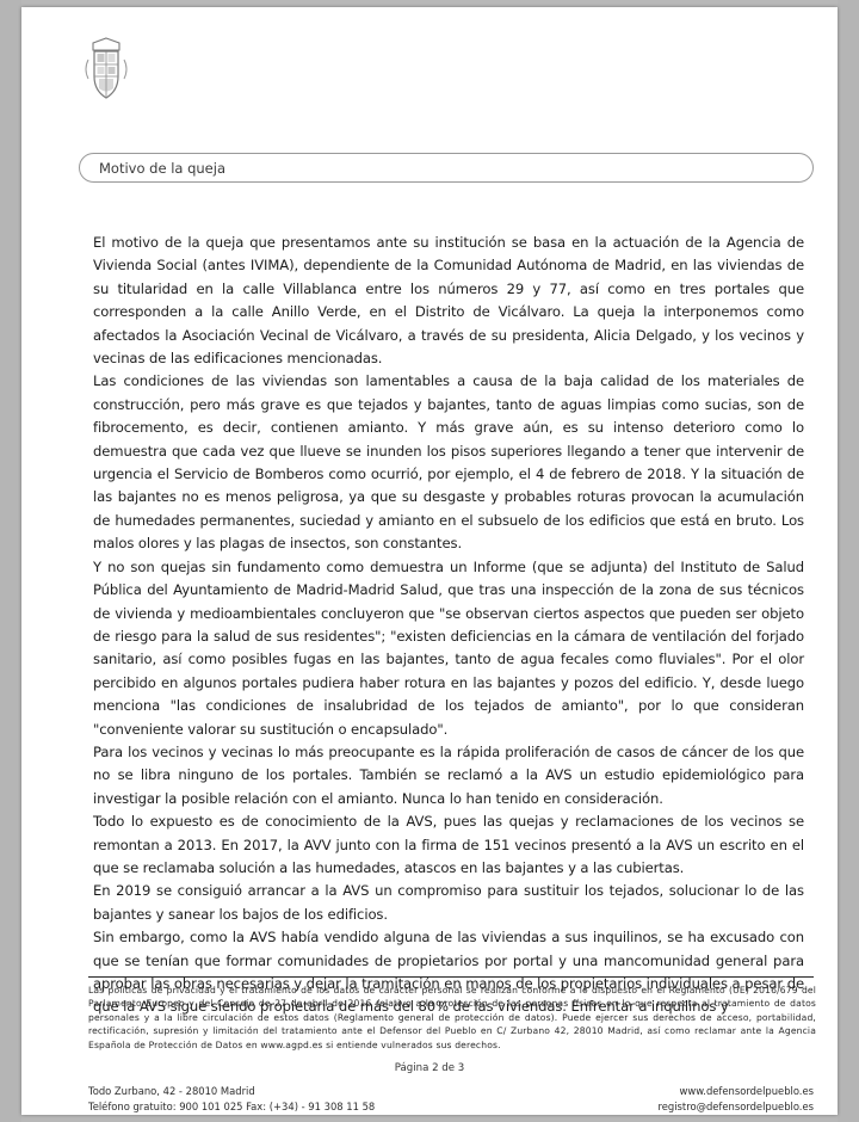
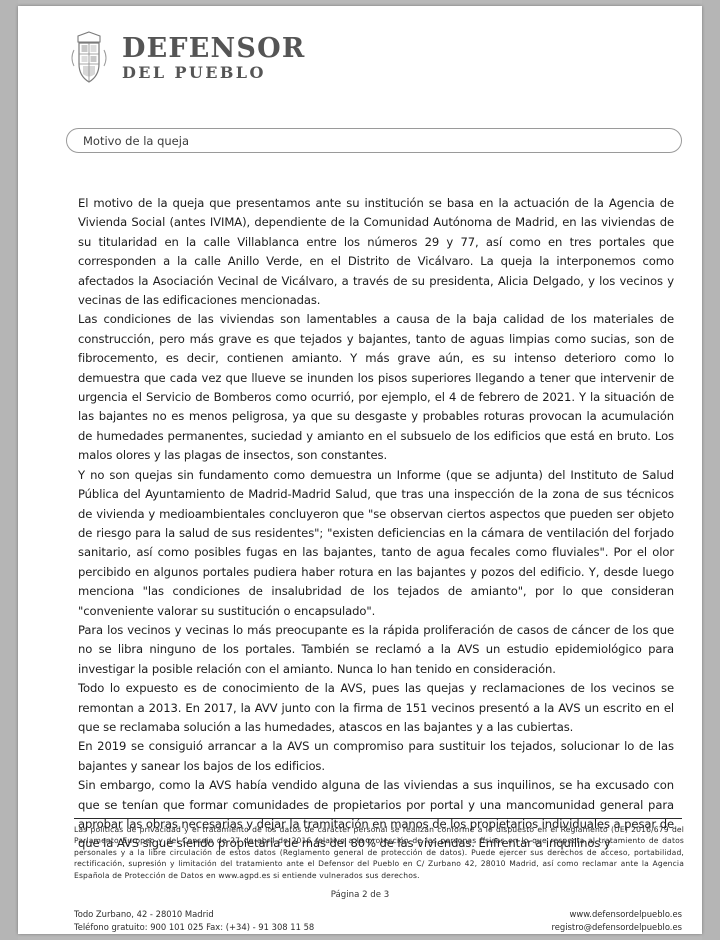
+ DEFENSOR
+ DEL PUEBLO
  Motivo de la queja
  El motivo de la queja que presentamos ante su institución se basa en la actuación de la Agencia de Vivienda Social (antes IVIMA), dependiente de la Comunidad Autónoma de Madrid, en las viviendas de su titularidad en la calle Villablanca entre los números 29 y 77, así como en tres portales que corresponden a la calle Anillo Verde, en el Distrito de Vicálvaro. La queja la interponemos como afectados la Asociación Vecinal de Vicálvaro, a través de su presidenta, Alicia Delgado, y los vecinos y vecinas de las edificaciones mencionadas.
- Las condiciones de las viviendas son lamentables a causa de la baja calidad de los materiales de construcción, pero más grave es que tejados y bajantes, tanto de aguas limpias como sucias, son de fibrocemento, es decir, contienen amianto. Y más grave aún, es su intenso deterioro como lo demuestra que cada vez que llueve se inunden los pisos superiores llegando a tener que intervenir de urgencia el Servicio de Bomberos como ocurrió, por ejemplo, el 4 de febrero de 2018. Y la situación de las bajantes no es menos peligrosa, ya que su desgaste y probables roturas provocan la acumulación de humedades permanentes, suciedad y amianto en el subsuelo de los edificios que está en bruto. Los malos olores y las plagas de insectos, son constantes.
+ Las condiciones de las viviendas son lamentables a causa de la baja calidad de los materiales de construcción, pero más grave es que tejados y bajantes, tanto de aguas limpias como sucias, son de fibrocemento, es decir, contienen amianto. Y más grave aún, es su intenso deterioro como lo demuestra que cada vez que llueve se inunden los pisos superiores llegando a tener que intervenir de urgencia el Servicio de Bomberos como ocurrió, por ejemplo, el 4 de febrero de 2021. Y la situación de las bajantes no es menos peligrosa, ya que su desgaste y probables roturas provocan la acumulación de humedades permanentes, suciedad y amianto en el subsuelo de los edificios que está en bruto. Los malos olores y las plagas de insectos, son constantes.
  Y no son quejas sin fundamento como demuestra un Informe (que se adjunta) del Instituto de Salud Pública del Ayuntamiento de Madrid-Madrid Salud, que tras una inspección de la zona de sus técnicos de vivienda y medioambientales concluyeron que "se observan ciertos aspectos que pueden ser objeto de riesgo para la salud de sus residentes"; "existen deficiencias en la cámara de ventilación del forjado sanitario, así como posibles fugas en las bajantes, tanto de agua fecales como fluviales". Por el olor percibido en algunos portales pudiera haber rotura en las bajantes y pozos del edificio. Y, desde luego menciona "las condiciones de insalubridad de los tejados de amianto", por lo que consideran "conveniente valorar su sustitución o encapsulado".
  Para los vecinos y vecinas lo más preocupante es la rápida proliferación de casos de cáncer de los que no se libra ninguno de los portales. También se reclamó a la AVS un estudio epidemiológico para investigar la posible relación con el amianto. Nunca lo han tenido en consideración.
  Todo lo expuesto es de conocimiento de la AVS, pues las quejas y reclamaciones de los vecinos se remontan a 2013. En 2017, la AVV junto con la firma de 151 vecinos presentó a la AVS un escrito en el que se reclamaba solución a las humedades, atascos en las bajantes y a las cubiertas.
  En 2019 se consiguió arrancar a la AVS un compromiso para sustituir los tejados, solucionar lo de las bajantes y sanear los bajos de los edificios.
  Sin embargo, como la AVS había vendido alguna de las viviendas a sus inquilinos, se ha excusado con que se tenían que formar comunidades de propietarios por portal y una mancomunidad general para aprobar las obras necesarias y dejar la tramitación en manos de los propietarios individuales a pesar de que la AVS sigue siendo propietaria de más del 80% de las viviendas. Enfrentar a inquilinos y
  Las políticas de privacidad y el tratamiento de los datos de carácter personal se realizan conforme a lo dispuesto en el Reglamento (UE) 2016/679 del Parlamento Europeo y del Consejo de 27 de abril de 2016 relativo a la protección de las personas físicas en lo que respecta al tratamiento de datos personales y a la libre circulación de estos datos (Reglamento general de protección de datos). Puede ejercer sus derechos de acceso, portabilidad, rectificación, supresión y limitación del tratamiento ante el Defensor del Pueblo en C/ Zurbano 42, 28010 Madrid, así como reclamar ante la Agencia Española de Protección de Datos en www.agpd.es si entiende vulnerados sus derechos.
  Página 2 de 3
  Todo Zurbano, 42 - 28010 Madrid
  Teléfono gratuito: 900 101 025 Fax: (+34) - 91 308 11 58
  www.defensordelpueblo.es
  registro@defensordelpueblo.es
